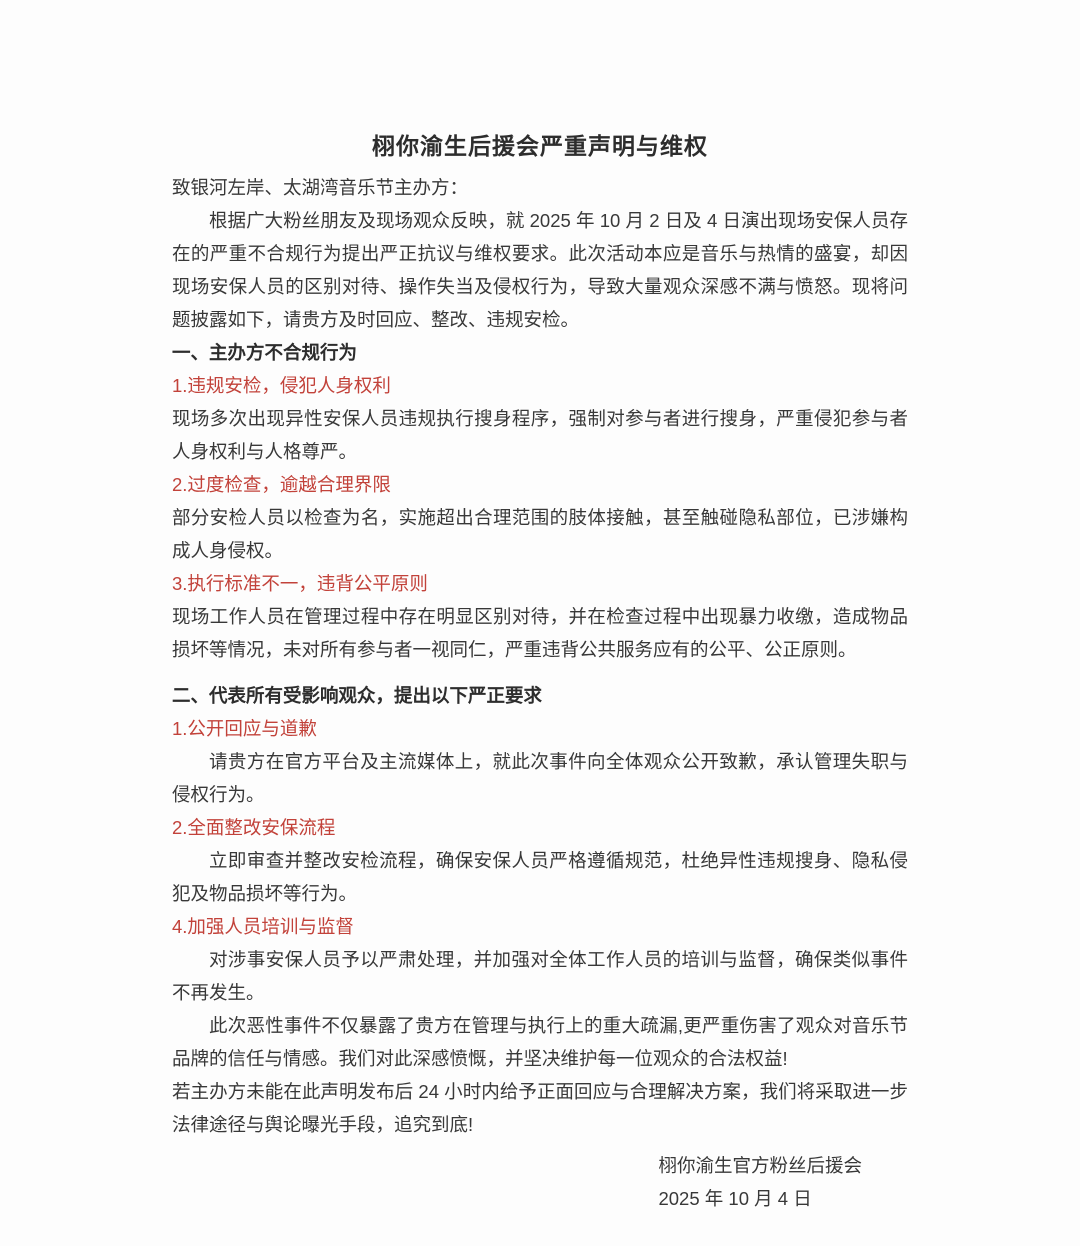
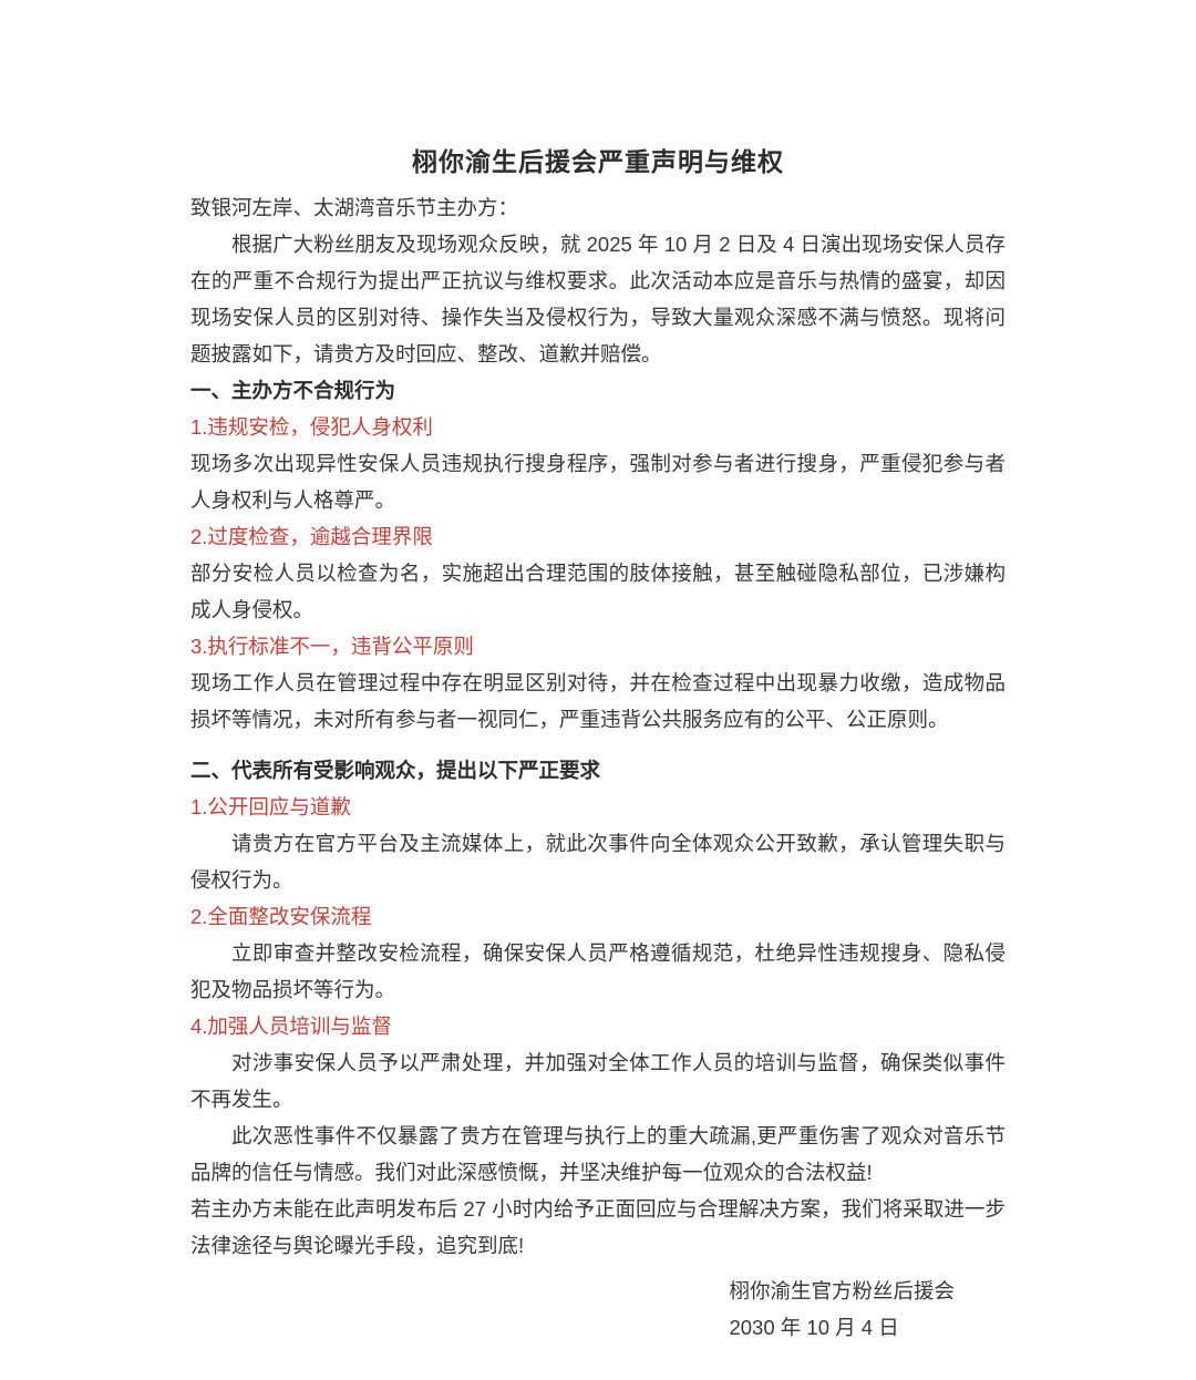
  栩你渝生后援会严重声明与维权
  致银河左岸、太湖湾音乐节主办方：
- 根据广大粉丝朋友及现场观众反映，就 2025 年 10 月 2 日及 4 日演出现场安保人员存在的严重不合规行为提出严正抗议与维权要求。此次活动本应是音乐与热情的盛宴，却因现场安保人员的区别对待、操作失当及侵权行为，导致大量观众深感不满与愤怒。现将问题披露如下，请贵方及时回应、整改、违规安检。
+ 根据广大粉丝朋友及现场观众反映，就 2025 年 10 月 2 日及 4 日演出现场安保人员存在的严重不合规行为提出严正抗议与维权要求。此次活动本应是音乐与热情的盛宴，却因现场安保人员的区别对待、操作失当及侵权行为，导致大量观众深感不满与愤怒。现将问题披露如下，请贵方及时回应、整改、道歉并赔偿。
  一、主办方不合规行为
  1.违规安检，侵犯人身权利
  现场多次出现异性安保人员违规执行搜身程序，强制对参与者进行搜身，严重侵犯参与者人身权利与人格尊严。
  2.过度检查，逾越合理界限
  部分安检人员以检查为名，实施超出合理范围的肢体接触，甚至触碰隐私部位，已涉嫌构成人身侵权。
  3.执行标准不一，违背公平原则
  现场工作人员在管理过程中存在明显区别对待，并在检查过程中出现暴力收缴，造成物品损坏等情况，未对所有参与者一视同仁，严重违背公共服务应有的公平、公正原则。
  二、代表所有受影响观众，提出以下严正要求
  1.公开回应与道歉
  请贵方在官方平台及主流媒体上，就此次事件向全体观众公开致歉，承认管理失职与侵权行为。
  2.全面整改安保流程
  立即审查并整改安检流程，确保安保人员严格遵循规范，杜绝异性违规搜身、隐私侵犯及物品损坏等行为。
  4.加强人员培训与监督
  对涉事安保人员予以严肃处理，并加强对全体工作人员的培训与监督，确保类似事件不再发生。
  此次恶性事件不仅暴露了贵方在管理与执行上的重大疏漏,更严重伤害了观众对音乐节品牌的信任与情感。我们对此深感愤慨，并坚决维护每一位观众的合法权益!
- 若主办方未能在此声明发布后 24 小时内给予正面回应与合理解决方案，我们将采取进一步法律途径与舆论曝光手段，追究到底!
+ 若主办方未能在此声明发布后 27 小时内给予正面回应与合理解决方案，我们将采取进一步法律途径与舆论曝光手段，追究到底!
  栩你渝生官方粉丝后援会
- 2025 年 10 月 4 日
+ 2030 年 10 月 4 日
